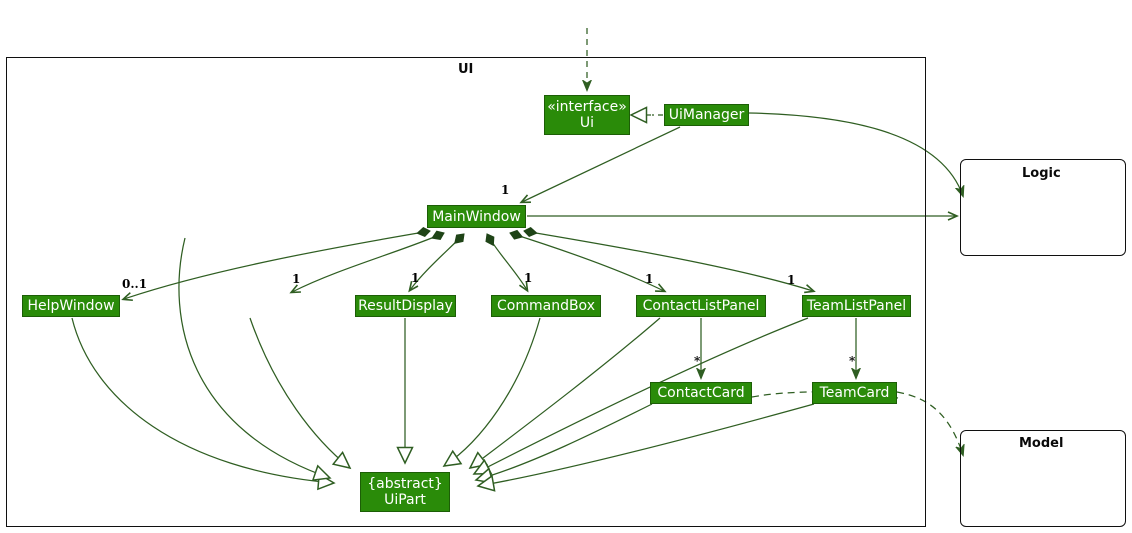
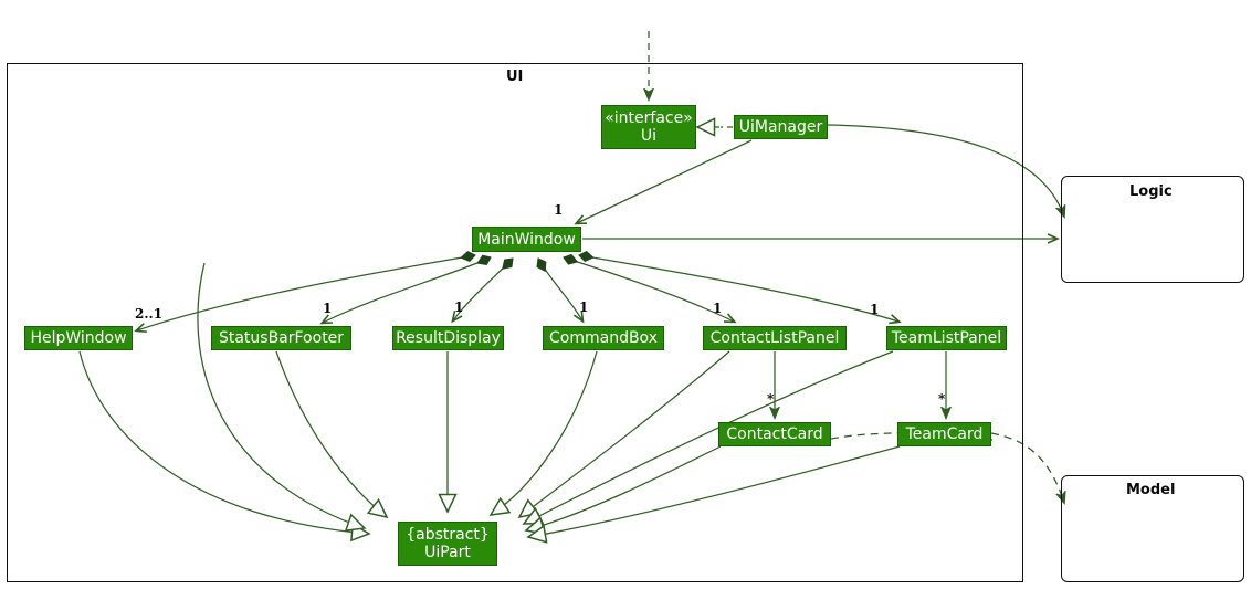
  UI
  Logic
  Model
  «interface»
  Ui
  UiManager
  MainWindow
  HelpWindow
+ StatusBarFooter
  ResultDisplay
  CommandBox
  ContactListPanel
  TeamListPanel
  ContactCard
  TeamCard
  {abstract}
  UiPart
  1
- 0..1
+ 2..1
  1
  1
  1
  1
  1
  *
  *
